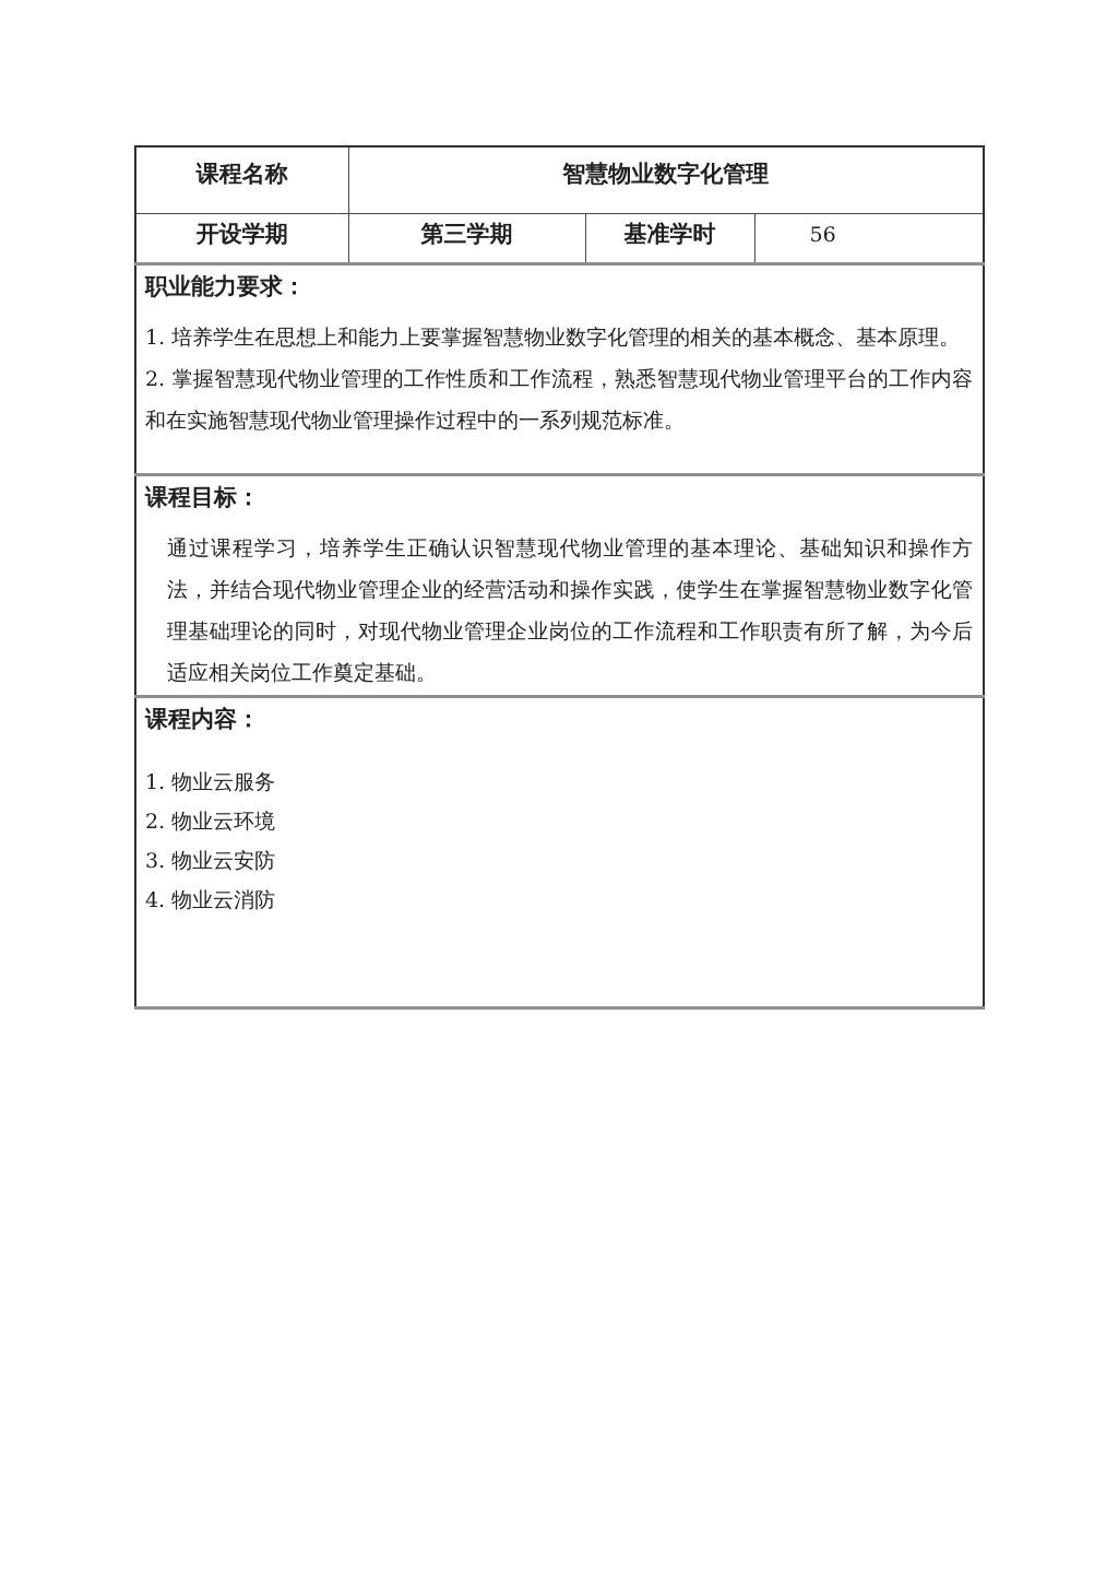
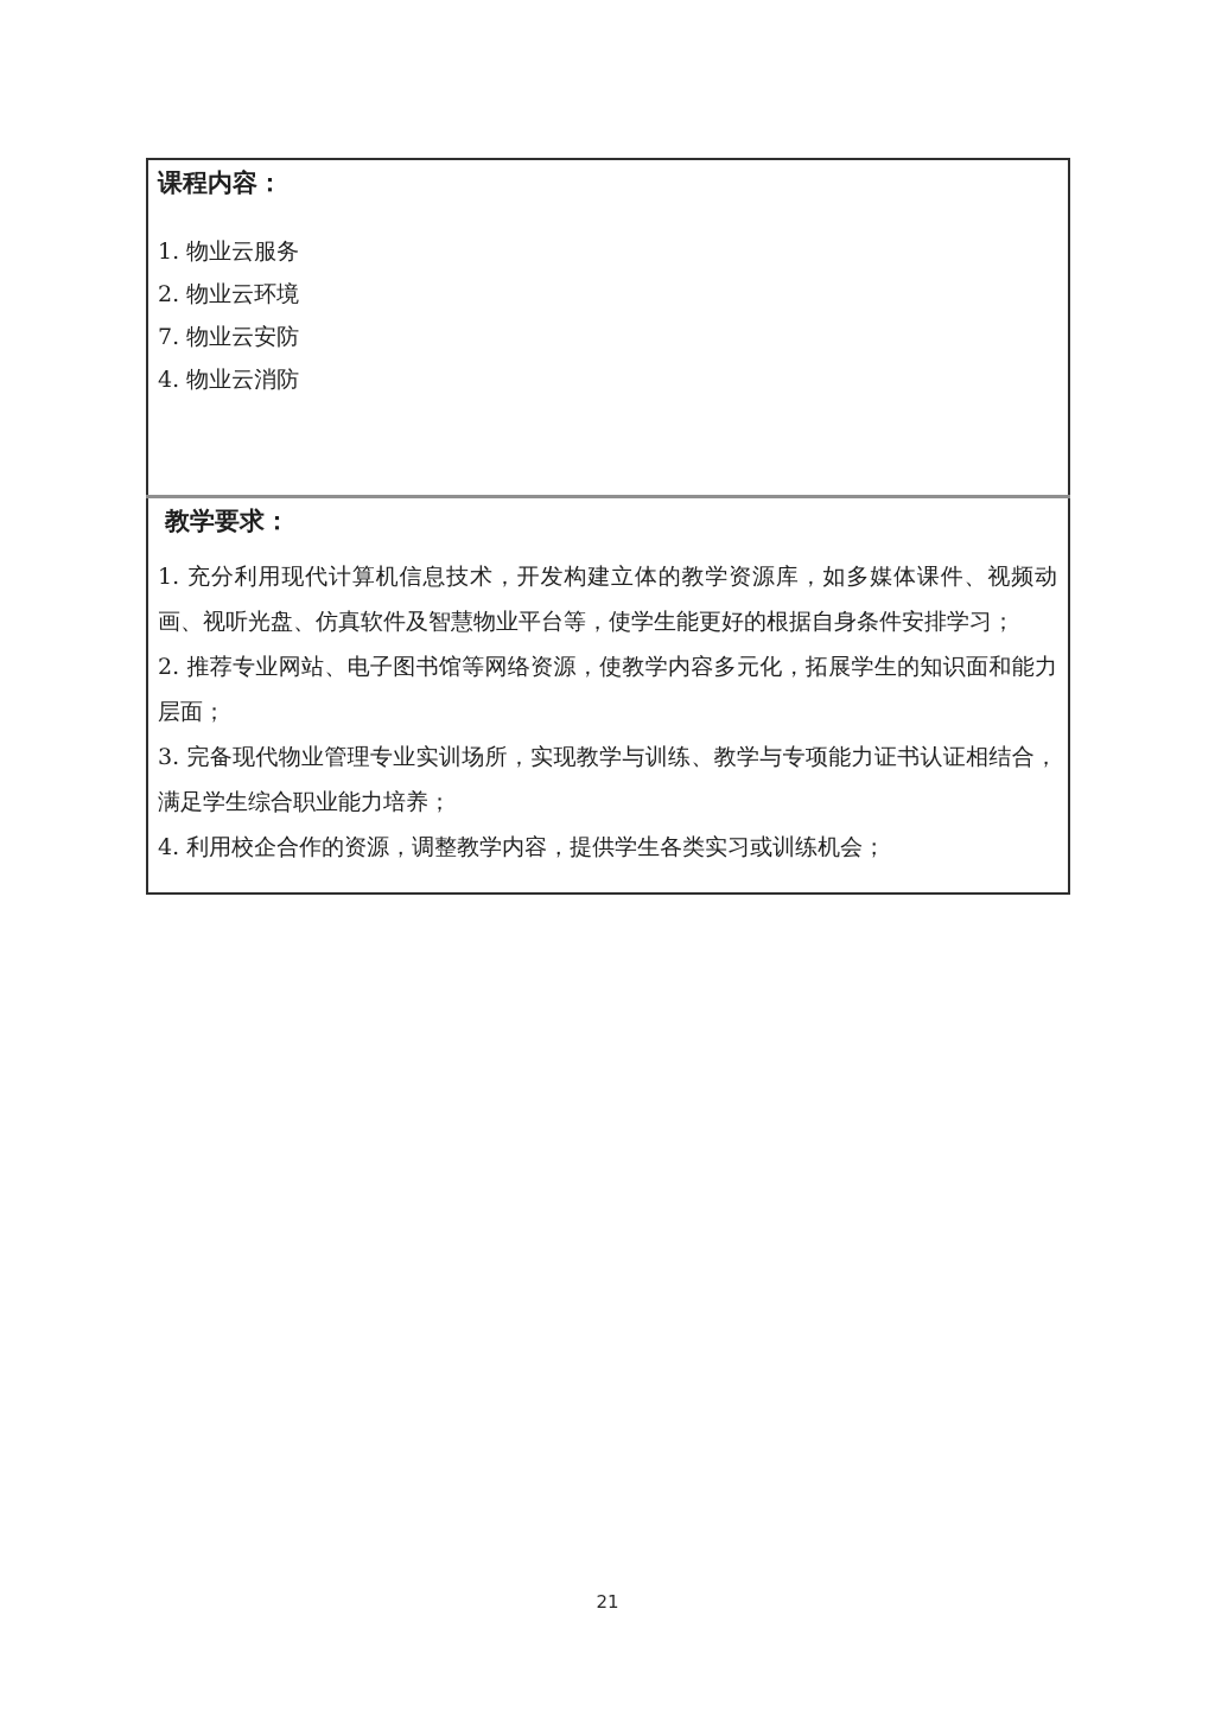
- 课程名称	智慧物业数字化管理
- 开设学期	第三学期	基准学时	56
- 职业能力要求： 1. 培养学生在思想上和能力上要掌握智慧物业数字化管理的相关的基本概念、基本原理。 2. 掌握智慧现代物业管理的工作性质和工作流程，熟悉智慧现代物业管理平台的工作内容和在实施智慧现代物业管理操作过程中的一系列规范标准。
- 课程目标： 通过课程学习，培养学生正确认识智慧现代物业管理的基本理论、基础知识和操作方法，并结合现代物业管理企业的经营活动和操作实践，使学生在掌握智慧物业数字化管理基础理论的同时，对现代物业管理企业岗位的工作流程和工作职责有所了解，为今后适应相关岗位工作奠定基础。
- 课程内容： 1. 物业云服务 2. 物业云环境 3. 物业云安防 4. 物业云消防
+ 课程内容： 1. 物业云服务 2. 物业云环境 7. 物业云安防 4. 物业云消防
+ 教学要求： 1. 充分利用现代计算机信息技术，开发构建立体的教学资源库，如多媒体课件、视频动画、视听光盘、仿真软件及智慧物业平台等，使学生能更好的根据自身条件安排学习； 2. 推荐专业网站、电子图书馆等网络资源，使教学内容多元化，拓展学生的知识面和能力层面； 3. 完备现代物业管理专业实训场所，实现教学与训练、教学与专项能力证书认证相结合，满足学生综合职业能力培养； 4. 利用校企合作的资源，调整教学内容，提供学生各类实习或训练机会；
+ 21
